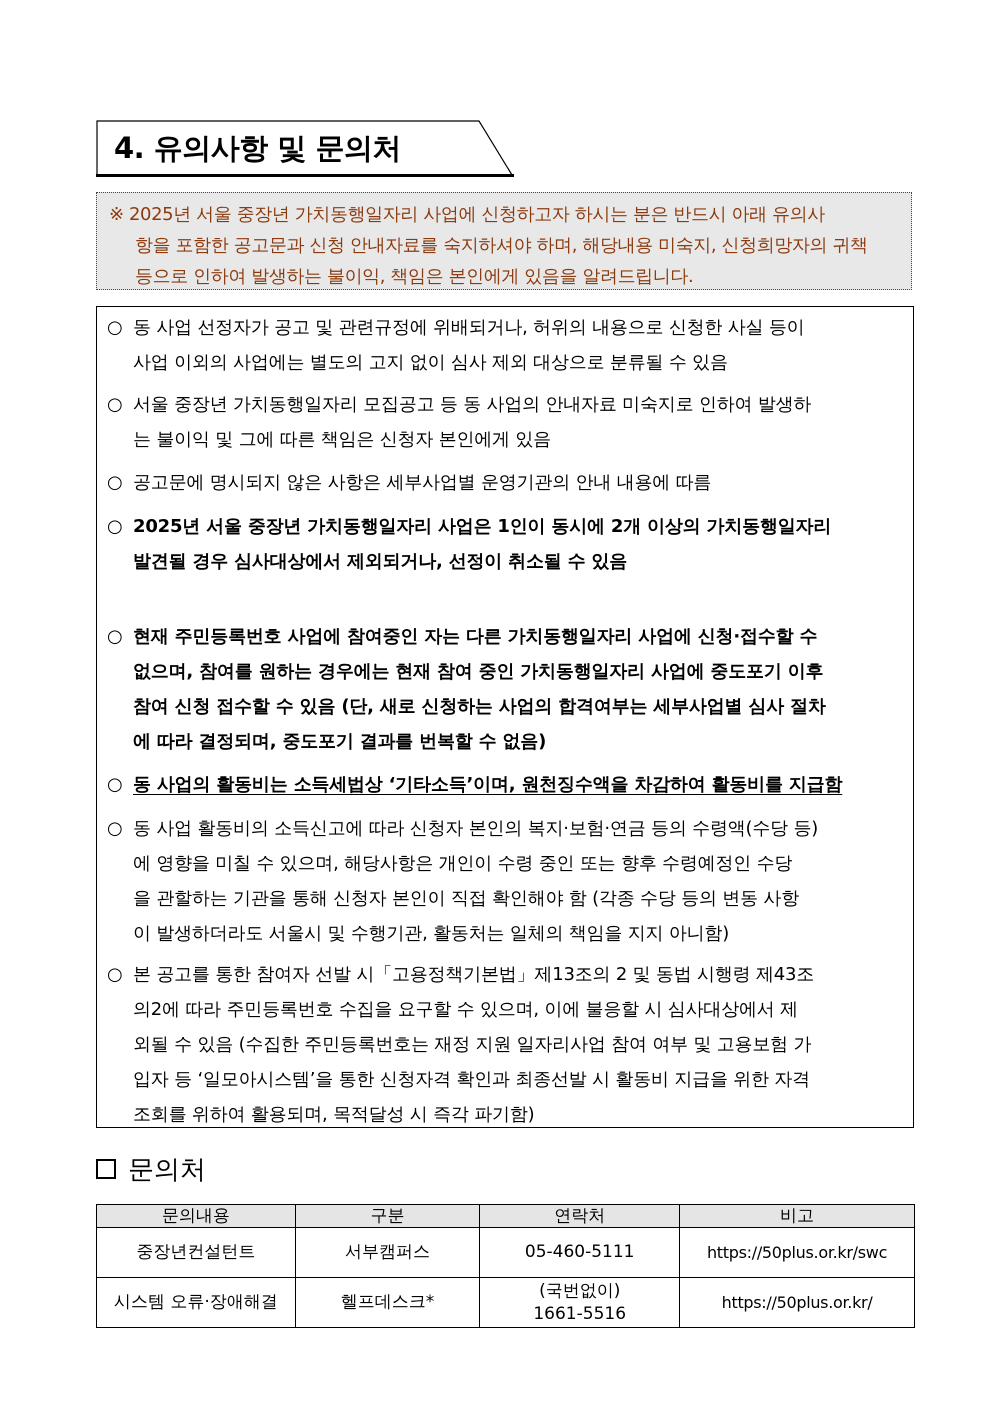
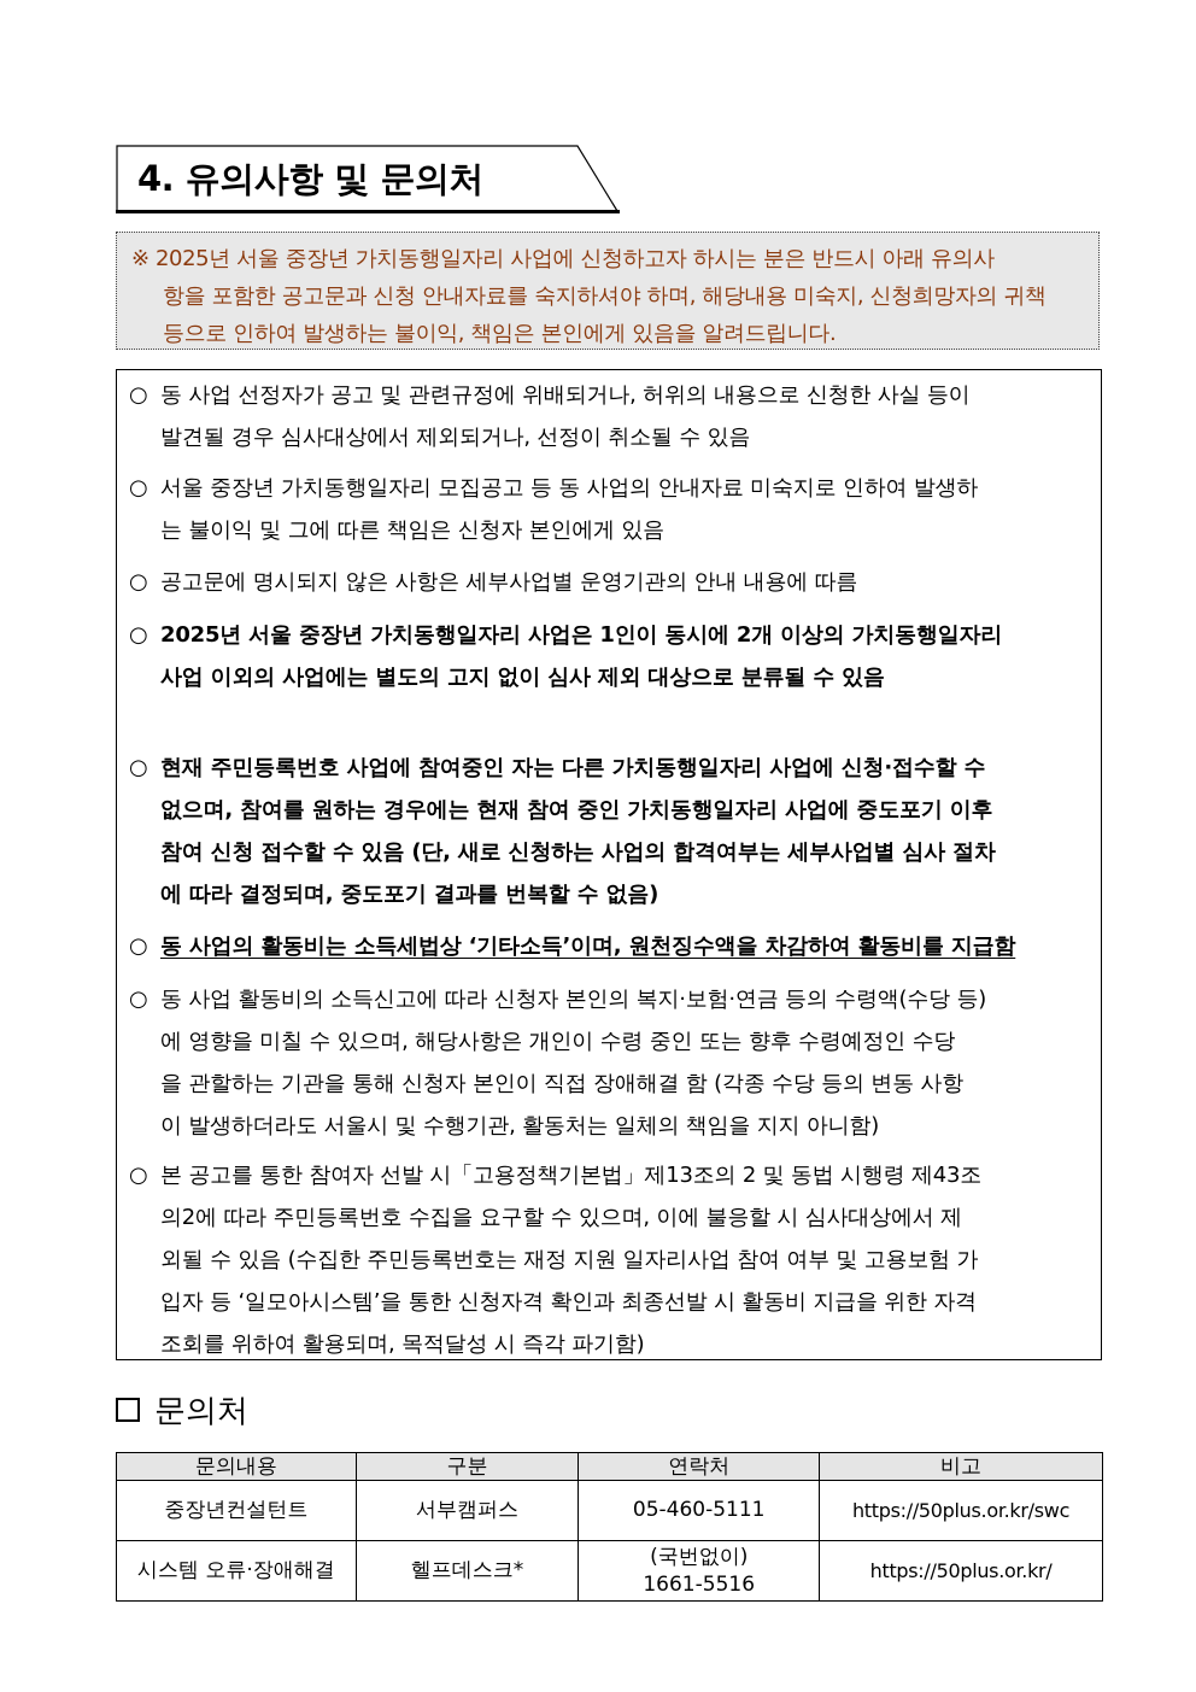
  4. 유의사항 및 문의처
  ※ 2025년 서울 중장년 가치동행일자리 사업에 신청하고자 하시는 분은 반드시 아래 유의사
  항을 포함한 공고문과 신청 안내자료를 숙지하셔야 하며, 해당내용 미숙지, 신청희망자의 귀책
  등으로 인하여 발생하는 불이익, 책임은 본인에게 있음을 알려드립니다.
  ○ 동 사업 선정자가 공고 및 관련규정에 위배되거나, 허위의 내용으로 신청한 사실 등이
- 사업 이외의 사업에는 별도의 고지 없이 심사 제외 대상으로 분류될 수 있음
+ 발견될 경우 심사대상에서 제외되거나, 선정이 취소될 수 있음
  ○ 서울 중장년 가치동행일자리 모집공고 등 동 사업의 안내자료 미숙지로 인하여 발생하
  는 불이익 및 그에 따른 책임은 신청자 본인에게 있음
  ○ 공고문에 명시되지 않은 사항은 세부사업별 운영기관의 안내 내용에 따름
  ○ 2025년 서울 중장년 가치동행일자리 사업은 1인이 동시에 2개 이상의 가치동행일자리
- 발견될 경우 심사대상에서 제외되거나, 선정이 취소될 수 있음
+ 사업 이외의 사업에는 별도의 고지 없이 심사 제외 대상으로 분류될 수 있음
  ○ 현재 주민등록번호 사업에 참여중인 자는 다른 가치동행일자리 사업에 신청·접수할 수
  없으며, 참여를 원하는 경우에는 현재 참여 중인 가치동행일자리 사업에 중도포기 이후
  참여 신청 접수할 수 있음 (단, 새로 신청하는 사업의 합격여부는 세부사업별 심사 절차
  에 따라 결정되며, 중도포기 결과를 번복할 수 없음)
  ○ 동 사업의 활동비는 소득세법상 ‘기타소득’이며, 원천징수액을 차감하여 활동비를 지급함
  ○ 동 사업 활동비의 소득신고에 따라 신청자 본인의 복지·보험·연금 등의 수령액(수당 등)
  에 영향을 미칠 수 있으며, 해당사항은 개인이 수령 중인 또는 향후 수령예정인 수당
- 을 관할하는 기관을 통해 신청자 본인이 직접 확인해야 함 (각종 수당 등의 변동 사항
+ 을 관할하는 기관을 통해 신청자 본인이 직접 장애해결 함 (각종 수당 등의 변동 사항
  이 발생하더라도 서울시 및 수행기관, 활동처는 일체의 책임을 지지 아니함)
  ○ 본 공고를 통한 참여자 선발 시「고용정책기본법」제13조의 2 및 동법 시행령 제43조
  의2에 따라 주민등록번호 수집을 요구할 수 있으며, 이에 불응할 시 심사대상에서 제
  외될 수 있음 (수집한 주민등록번호는 재정 지원 일자리사업 참여 여부 및 고용보험 가
  입자 등 ‘일모아시스템’을 통한 신청자격 확인과 최종선발 시 활동비 지급을 위한 자격
  조회를 위하여 활용되며, 목적달성 시 즉각 파기함)
  문의처
  문의내용	구분	연락처	비고
  중장년컨설턴트	서부캠퍼스	05-460-5111	https://50plus.or.kr/swc
  시스템 오류·장애해결	헬프데스크*	(국번없이) 1661-5516	https://50plus.or.kr/
